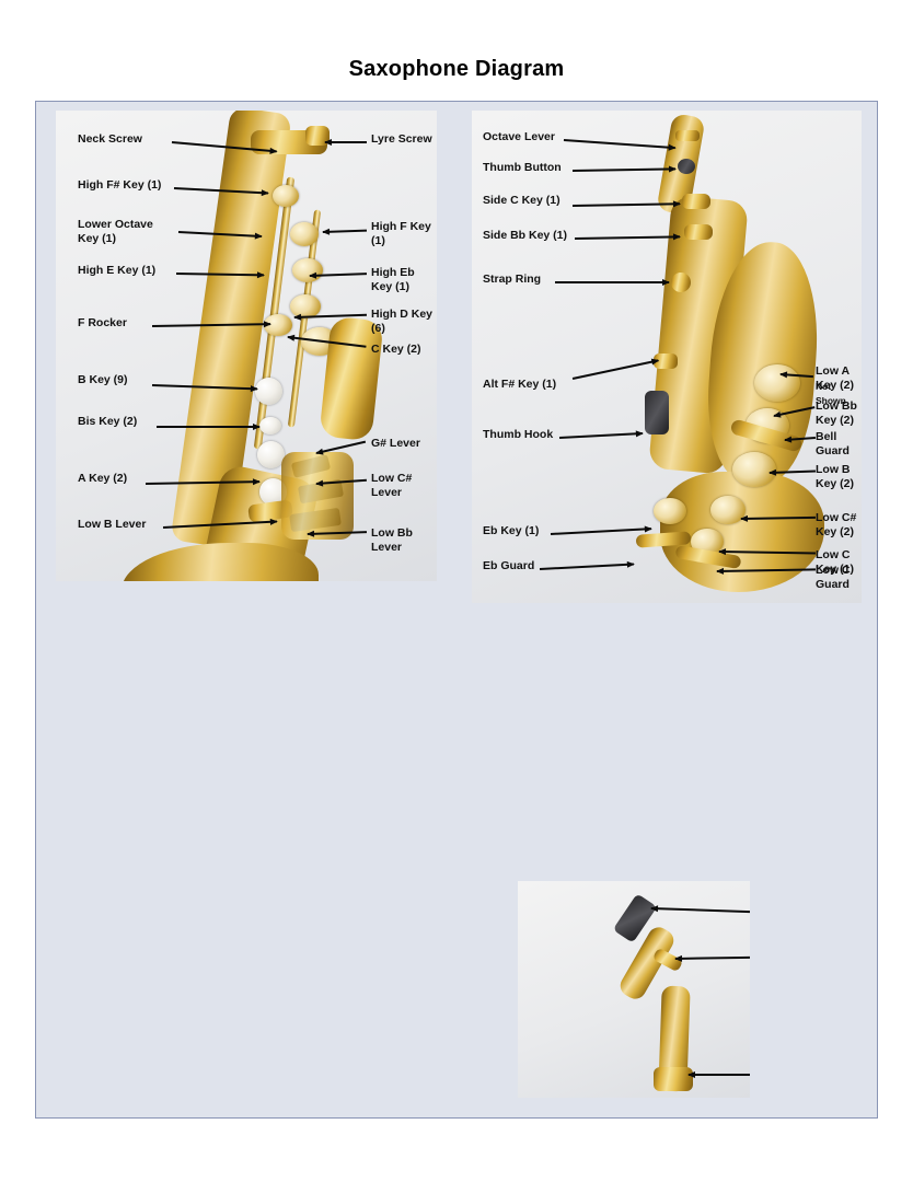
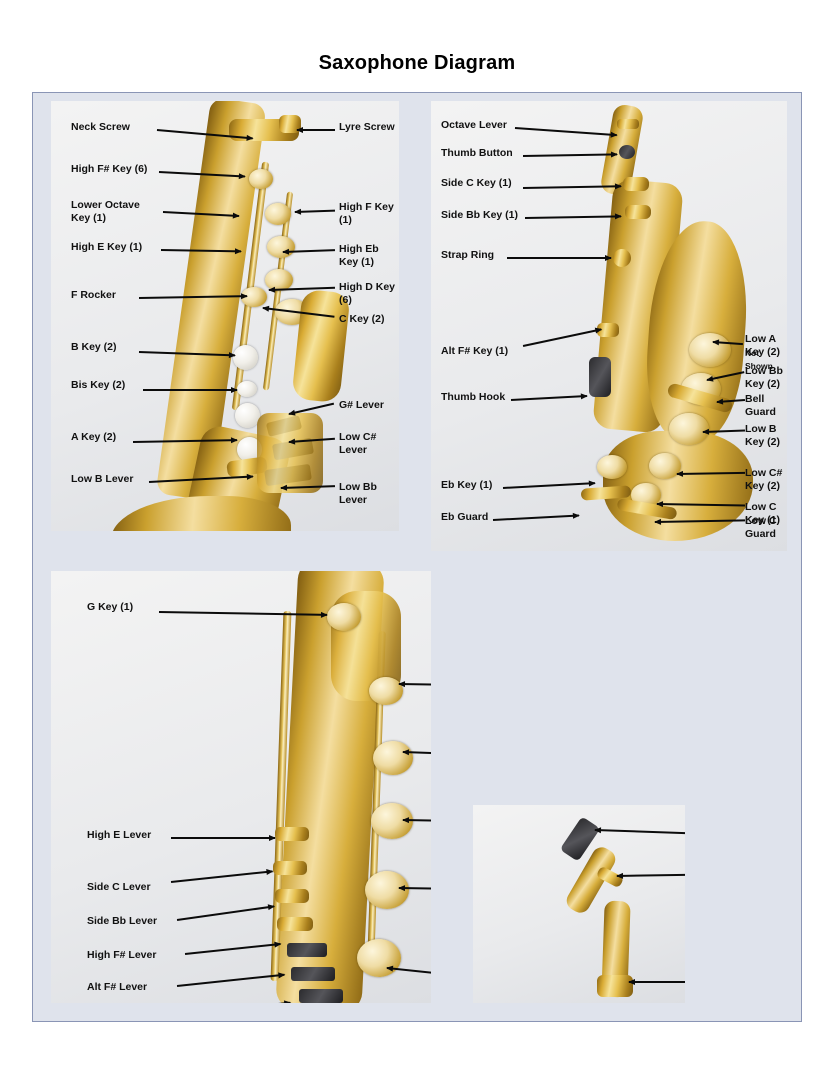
  Saxophone Diagram
  Neck Screw
- High F# Key (1)
+ High F# Key (6)
  Lower Octave
  Key (1)
  High E Key (1)
  F Rocker
- B Key (9)
+ B Key (2)
  Bis Key (2)
  A Key (2)
  Low B Lever
  Lyre Screw
  High F Key (1)
  High Eb Key (1)
  High D Key (6)
  C Key (2)
  G# Lever
  Low C# Lever
  Low Bb Lever
  Octave Lever
  Thumb Button
  Side C Key (1)
  Side Bb Key (1)
  Strap Ring
  Alt F# Key (1)
  Thumb Hook
  Eb Key (1)
  Eb Guard
  Low A Key (2)
  Not Shown
  Low Bb Key (2)
  Bell Guard
  Low B Key (2)
  Low C# Key (2)
  Low C Key (1)
  Low C Guard
+ G Key (1)
+ High E Lever
+ Side C Lever
+ Side Bb Lever
+ High F# Lever
+ Alt F# Lever
